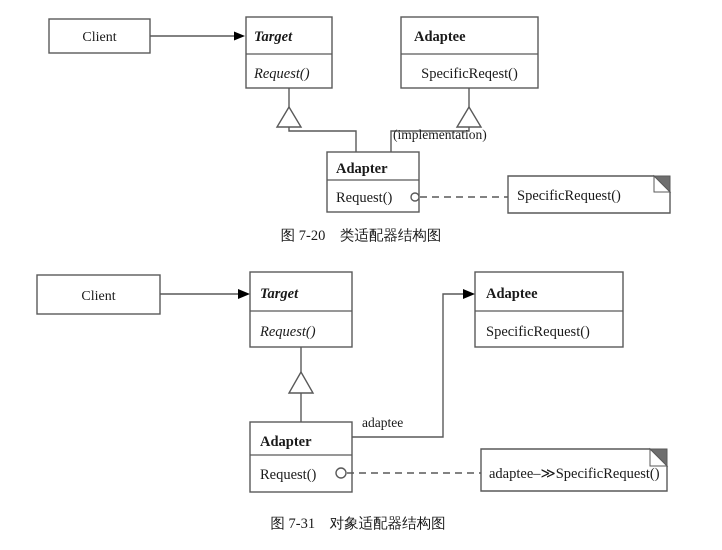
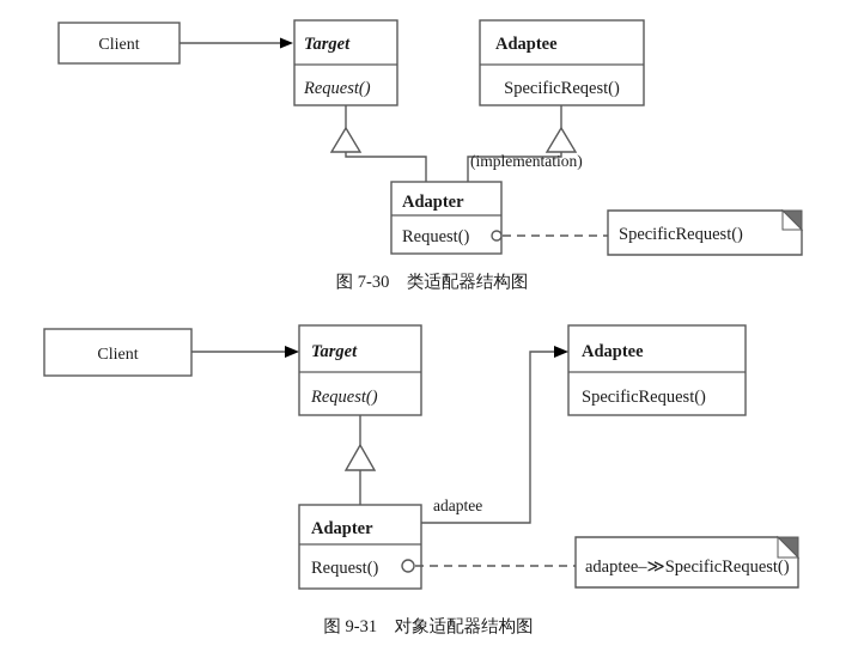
  Client
  Target
  Request()
  Adaptee
  SpecificReqest()
  (implementation)
  Adapter
  Request()
  SpecificRequest()
- 图 7-20 类适配器结构图
+ 图 7-30 类适配器结构图
  Client
  Target
  Request()
  Adaptee
  SpecificRequest()
  adaptee
  Adapter
  Request()
  adaptee–≫SpecificRequest()
- 图 7-31 对象适配器结构图
+ 图 9-31 对象适配器结构图
